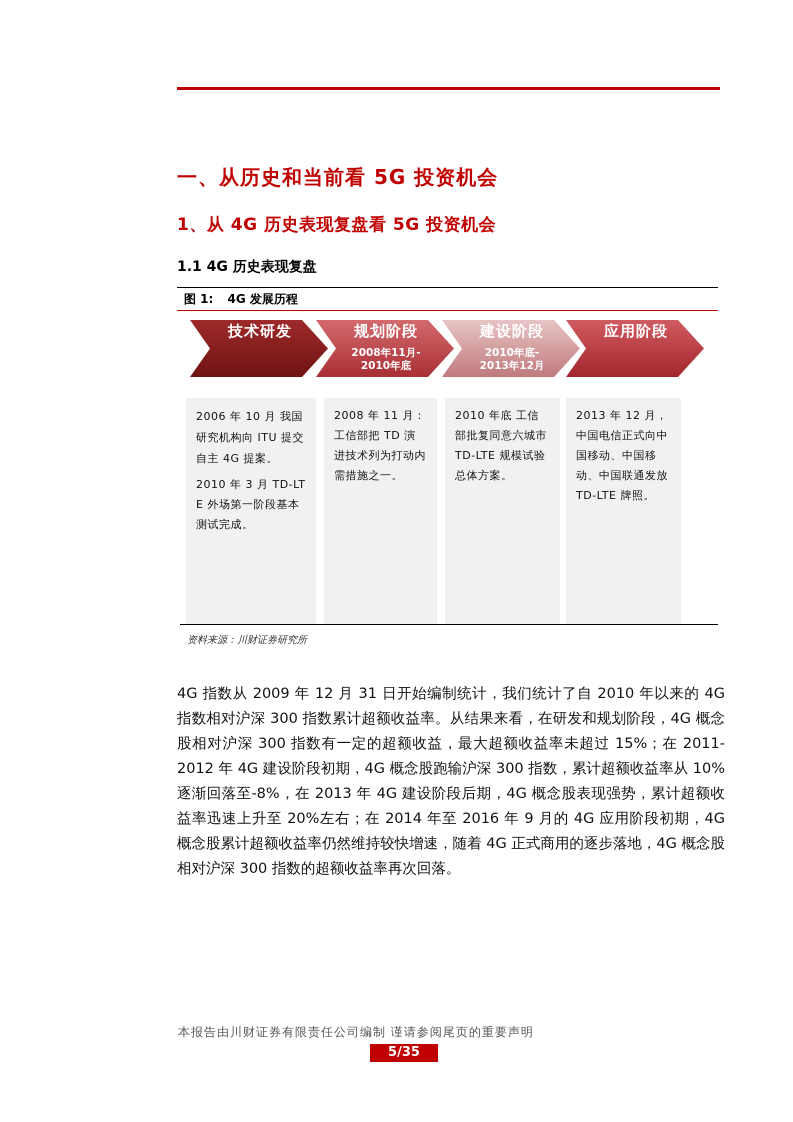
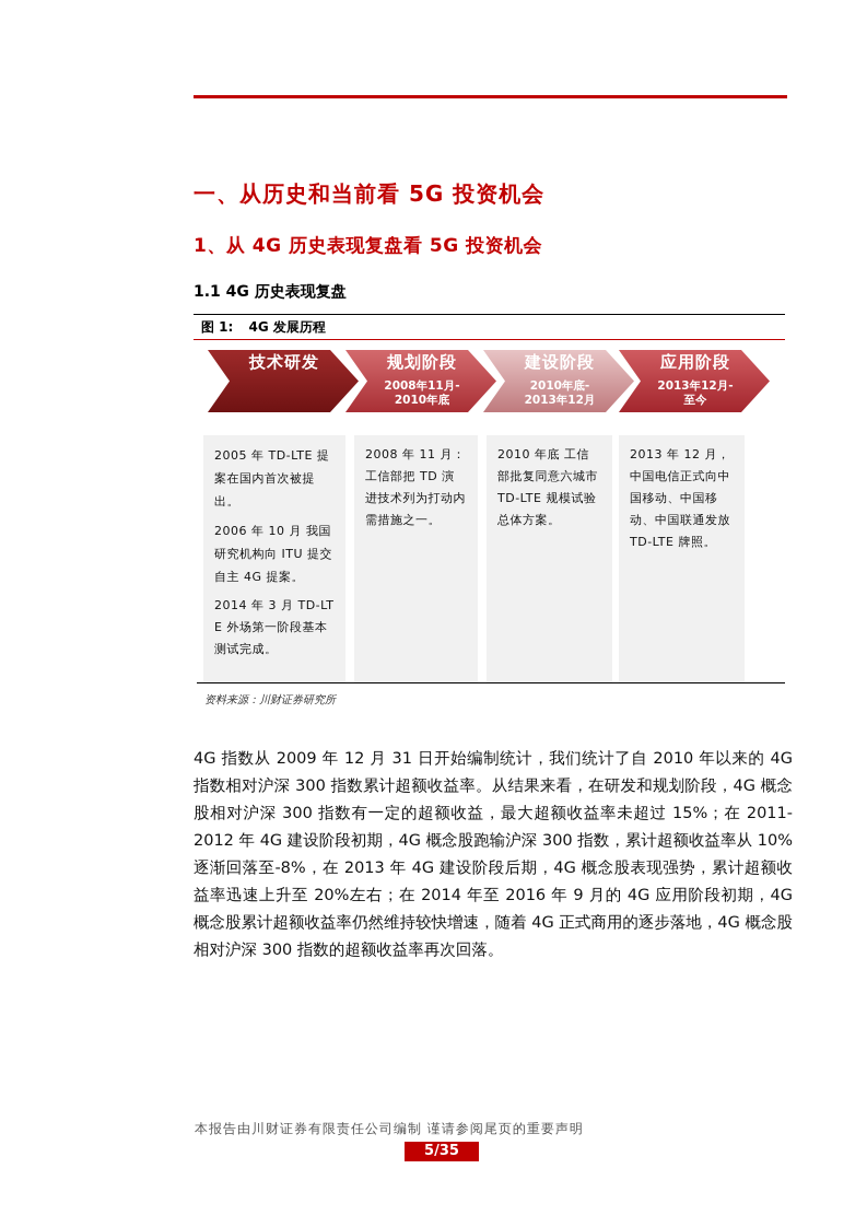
  一、从历史和当前看 5G 投资机会
  1、从 4G 历史表现复盘看 5G 投资机会
  1.1 4G 历史表现复盘
  图 1: 4G 发展历程
  技术研发
  规划阶段
  2008年11月-
  2010年底
  建设阶段
  2010年底-
  2013年12月
  应用阶段
+ 2013年12月-
+ 至今
+ 2005 年 TD-LTE 提案在国内首次被提出。
  2006 年 10 月 我国研究机构向 ITU 提交自主 4G 提案。
- 2010 年 3 月 TD-LTE 外场第一阶段基本测试完成。
+ 2014 年 3 月 TD-LTE 外场第一阶段基本测试完成。
  2008 年 11 月：工信部把 TD 演进技术列为打动内需措施之一。
  2010 年底 工信部批复同意六城市 TD-LTE 规模试验总体方案。
  2013 年 12 月，中国电信正式向中国移动、中国移动、中国联通发放 TD-LTE 牌照。
  资料来源：川财证券研究所
  4G 指数从 2009 年 12 月 31 日开始编制统计，我们统计了自 2010 年以来的 4G 指数相对沪深 300 指数累计超额收益率。从结果来看，在研发和规划阶段，4G 概念股相对沪深 300 指数有一定的超额收益，最大超额收益率未超过 15%；在 2011-2012 年 4G 建设阶段初期，4G 概念股跑输沪深 300 指数，累计超额收益率从 10%逐渐回落至-8%，在 2013 年 4G 建设阶段后期，4G 概念股表现强势，累计超额收益率迅速上升至 20%左右；在 2014 年至 2016 年 9 月的 4G 应用阶段初期，4G 概念股累计超额收益率仍然维持较快增速，随着 4G 正式商用的逐步落地，4G 概念股相对沪深 300 指数的超额收益率再次回落。
  本报告由川财证券有限责任公司编制 谨请参阅尾页的重要声明
  5/35
